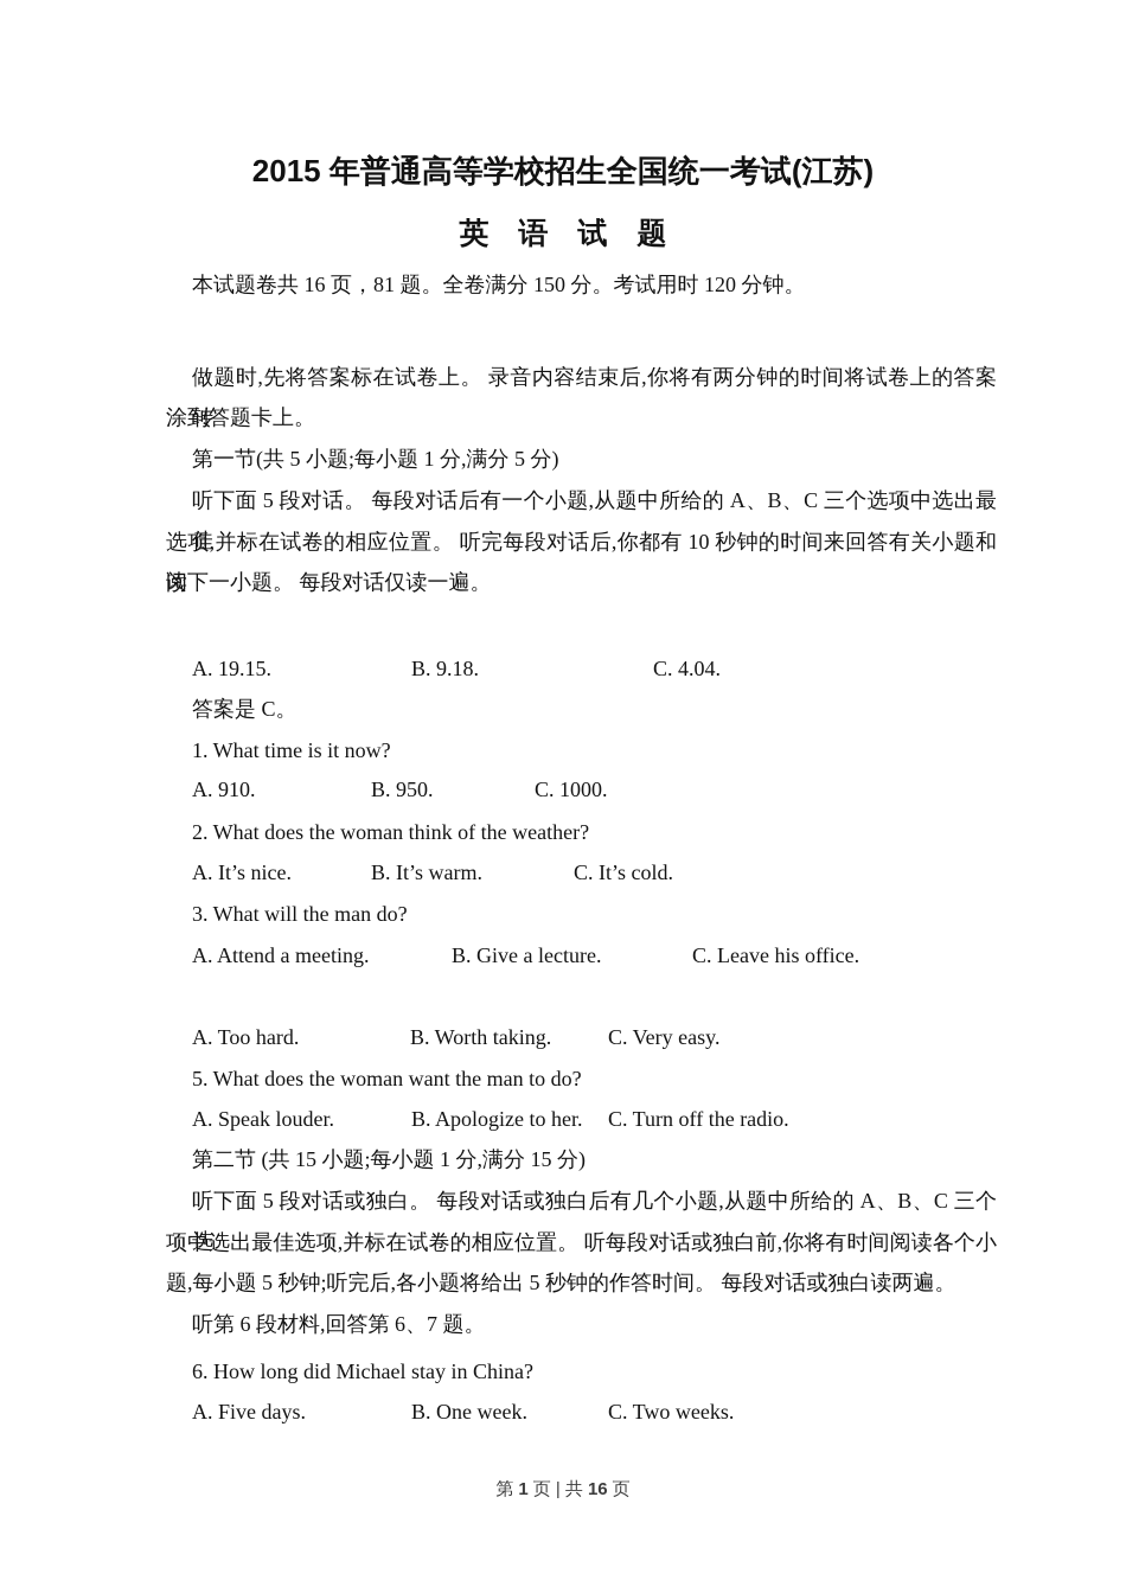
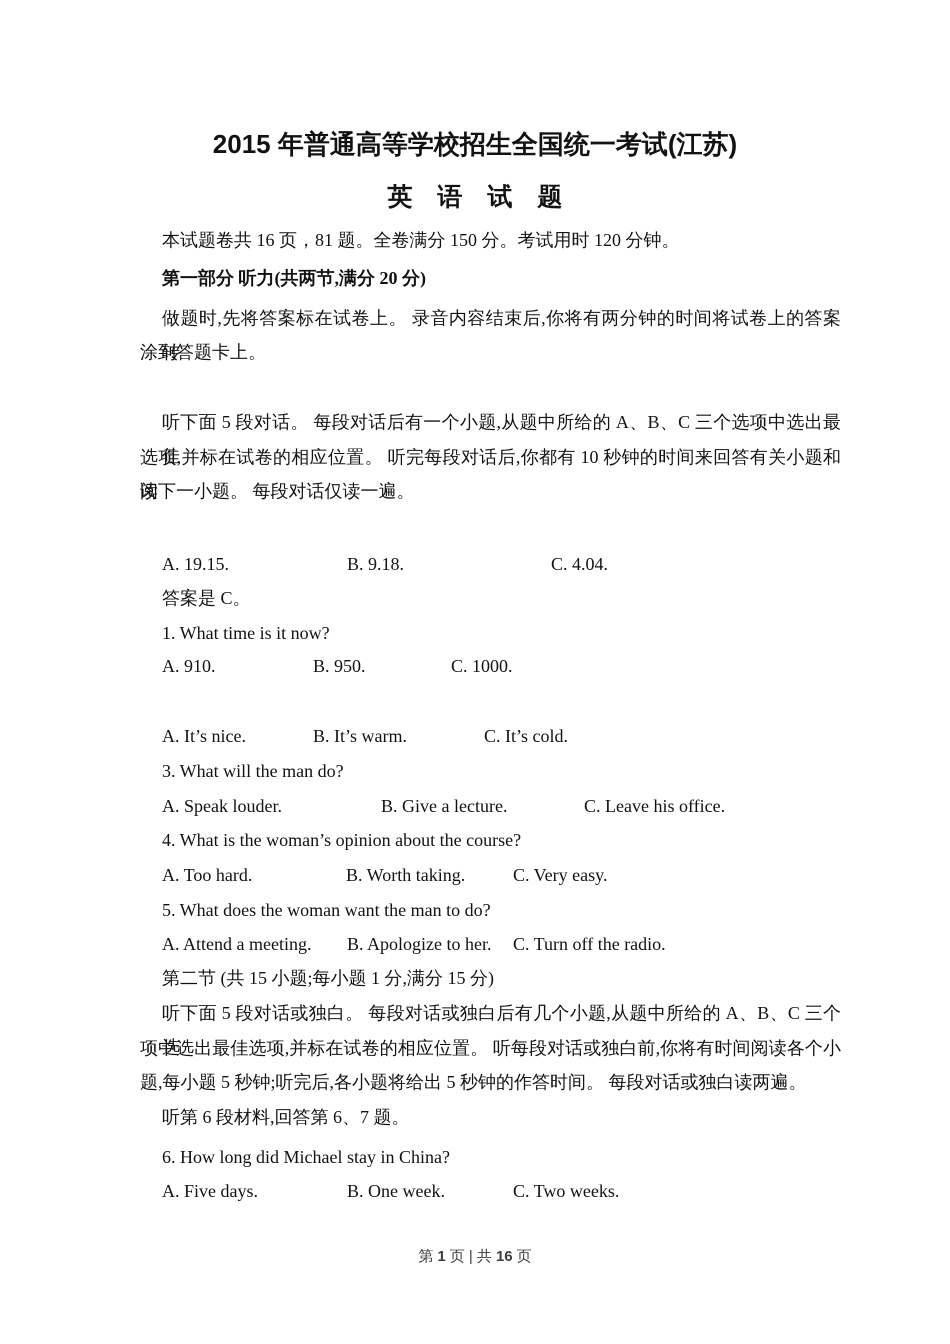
  2015 年普通高等学校招生全国统一考试(江苏)
  英 语 试 题
  本试题卷共 16 页，81 题。全卷满分 150 分。考试用时 120 分钟。
+ 第一部分 听力(共两节,满分 20 分)
  做题时,先将答案标在试卷上。 录音内容结束后,你将有两分钟的时间将试卷上的答案转
  涂到答题卡上。
- 第一节(共 5 小题;每小题 1 分,满分 5 分)
  听下面 5 段对话。 每段对话后有一个小题,从题中所给的 A、B、C 三个选项中选出最佳
  选项,并标在试卷的相应位置。 听完每段对话后,你都有 10 秒钟的时间来回答有关小题和阅
  读下一小题。 每段对话仅读一遍。
  A. 19.15.
  B. 9.18.
  C. 4.04.
  答案是 C。
  1. What time is it now?
  A. 910.
  B. 950.
  C. 1000.
- 2. What does the woman think of the weather?
  A. It’s nice.
  B. It’s warm.
  C. It’s cold.
  3. What will the man do?
- A. Attend a meeting.
+ A. Speak louder.
  B. Give a lecture.
  C. Leave his office.
+ 4. What is the woman’s opinion about the course?
  A. Too hard.
  B. Worth taking.
  C. Very easy.
  5. What does the woman want the man to do?
- A. Speak louder.
+ A. Attend a meeting.
  B. Apologize to her.
  C. Turn off the radio.
  第二节 (共 15 小题;每小题 1 分,满分 15 分)
  听下面 5 段对话或独白。 每段对话或独白后有几个小题,从题中所给的 A、B、C 三个选
  项中选出最佳选项,并标在试卷的相应位置。 听每段对话或独白前,你将有时间阅读各个小
  题,每小题 5 秒钟;听完后,各小题将给出 5 秒钟的作答时间。 每段对话或独白读两遍。
  听第 6 段材料,回答第 6、7 题。
  6. How long did Michael stay in China?
  A. Five days.
  B. One week.
  C. Two weeks.
  第 1 页 | 共 16 页
